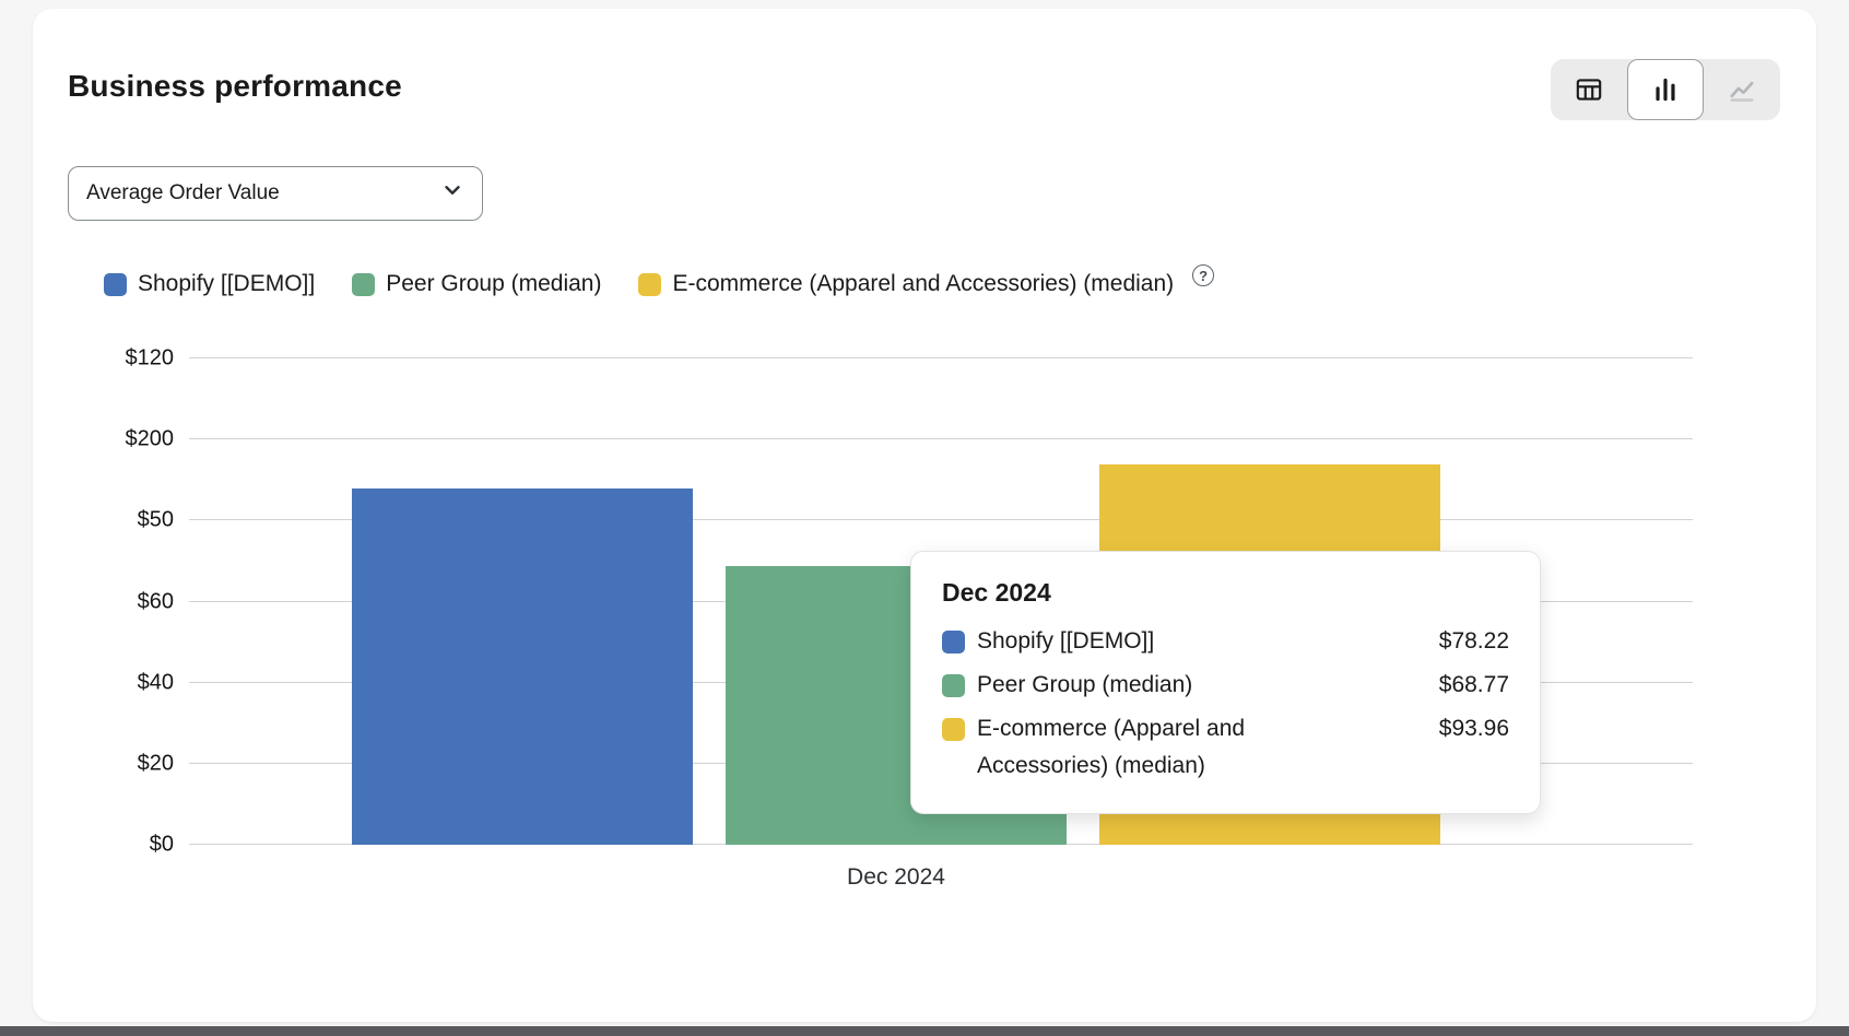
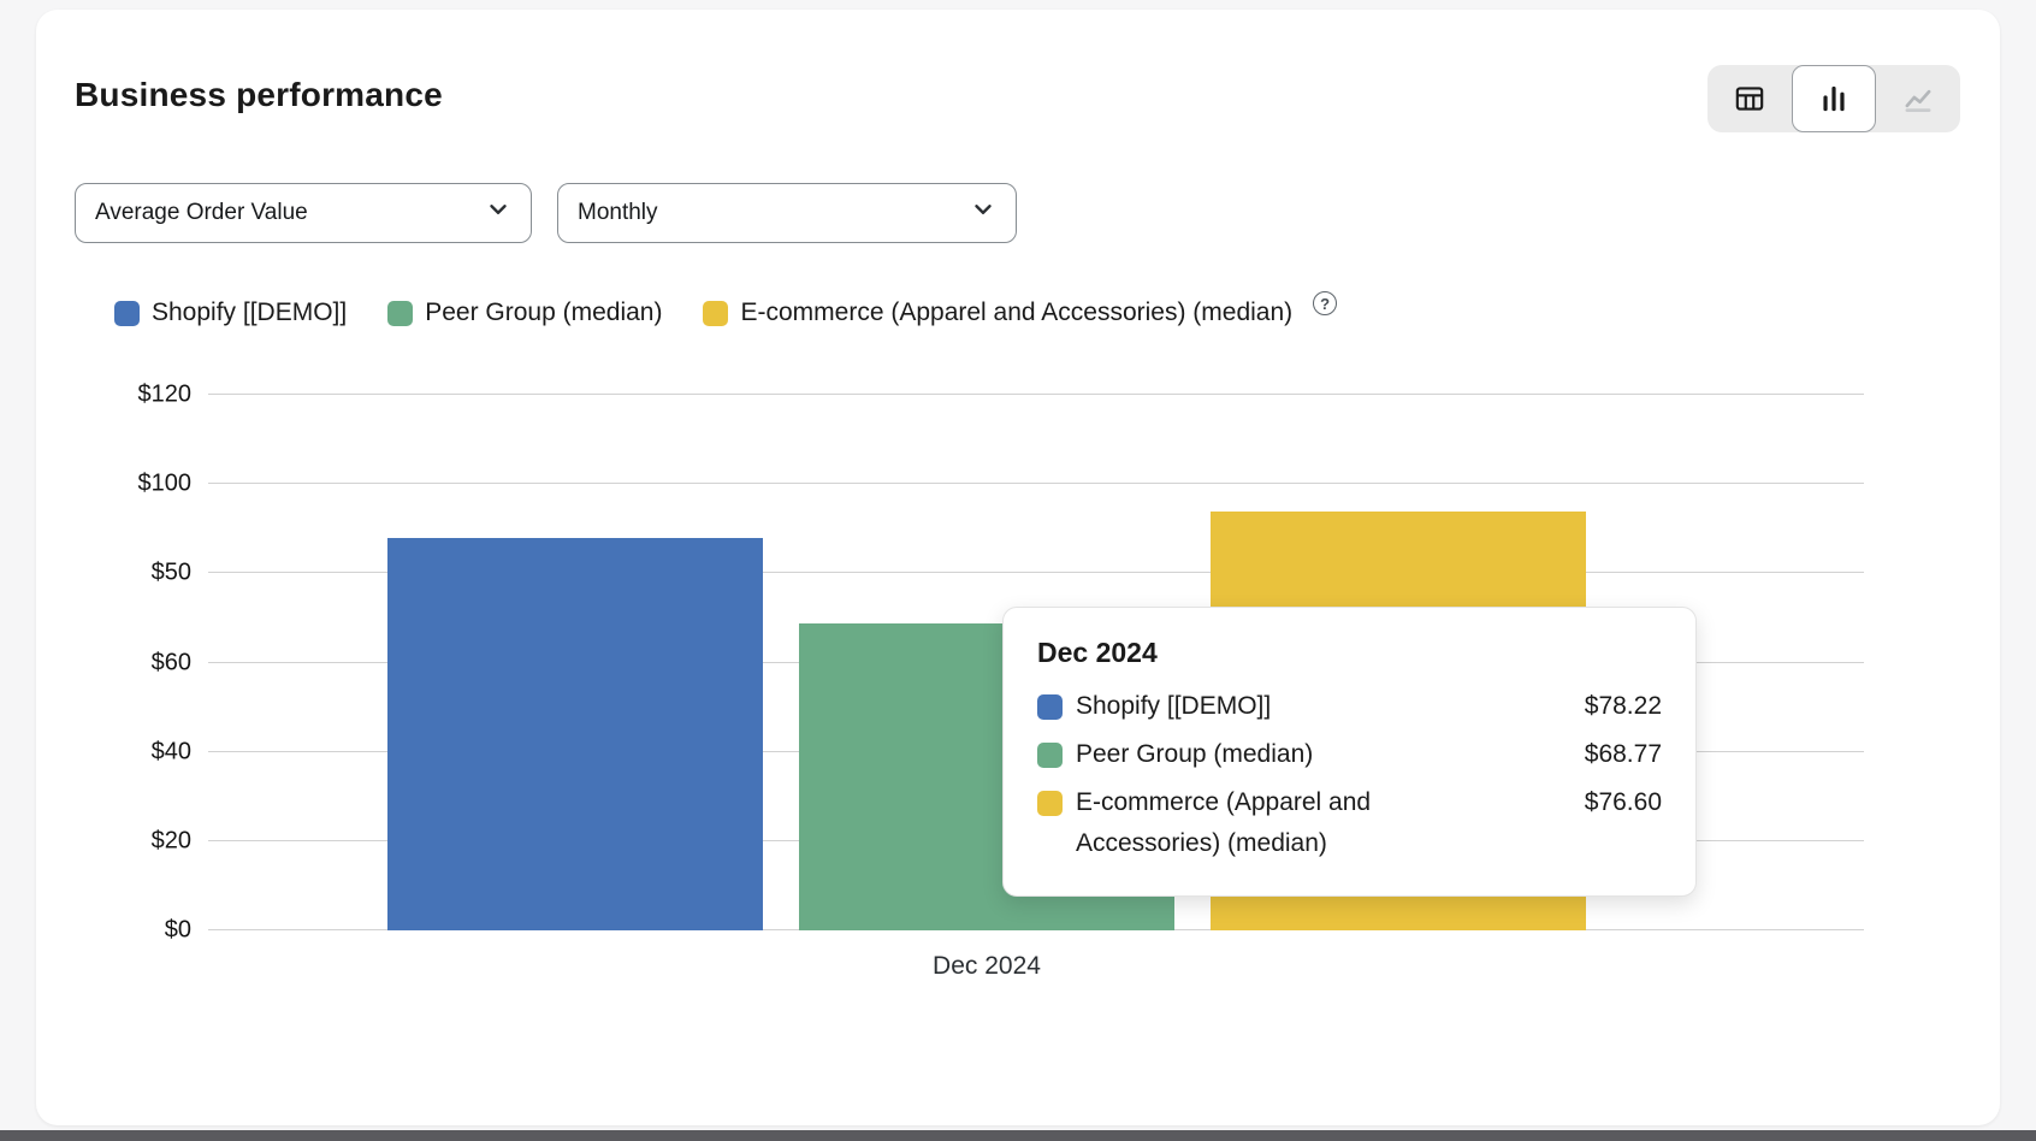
  Business performance
  Average Order Value
+ Monthly
  Shopify [[DEMO]]
  Peer Group (median)
  E-commerce (Apparel and Accessories) (median)
  ?
  $0
  $20
  $40
  $60
  $50
- $200
+ $100
  $120
  Dec 2024
  Dec 2024
  Shopify [[DEMO]]
  $78.22
  Peer Group (median)
  $68.77
  E-commerce (Apparel and Accessories) (median)
- $93.96
+ $76.60
